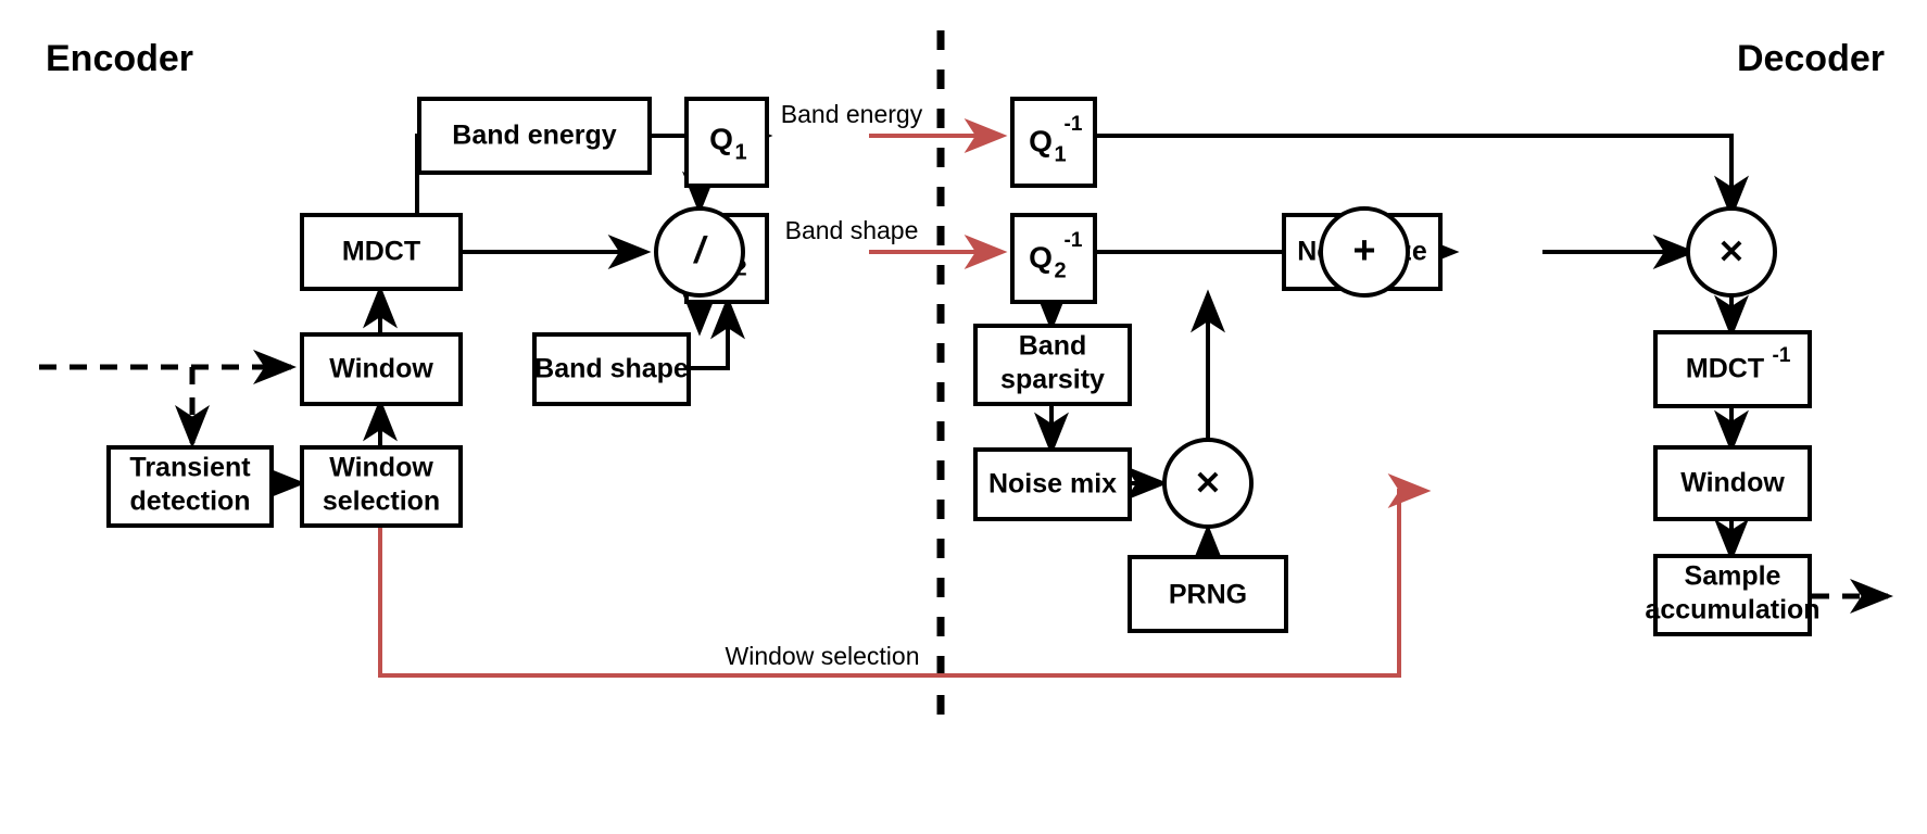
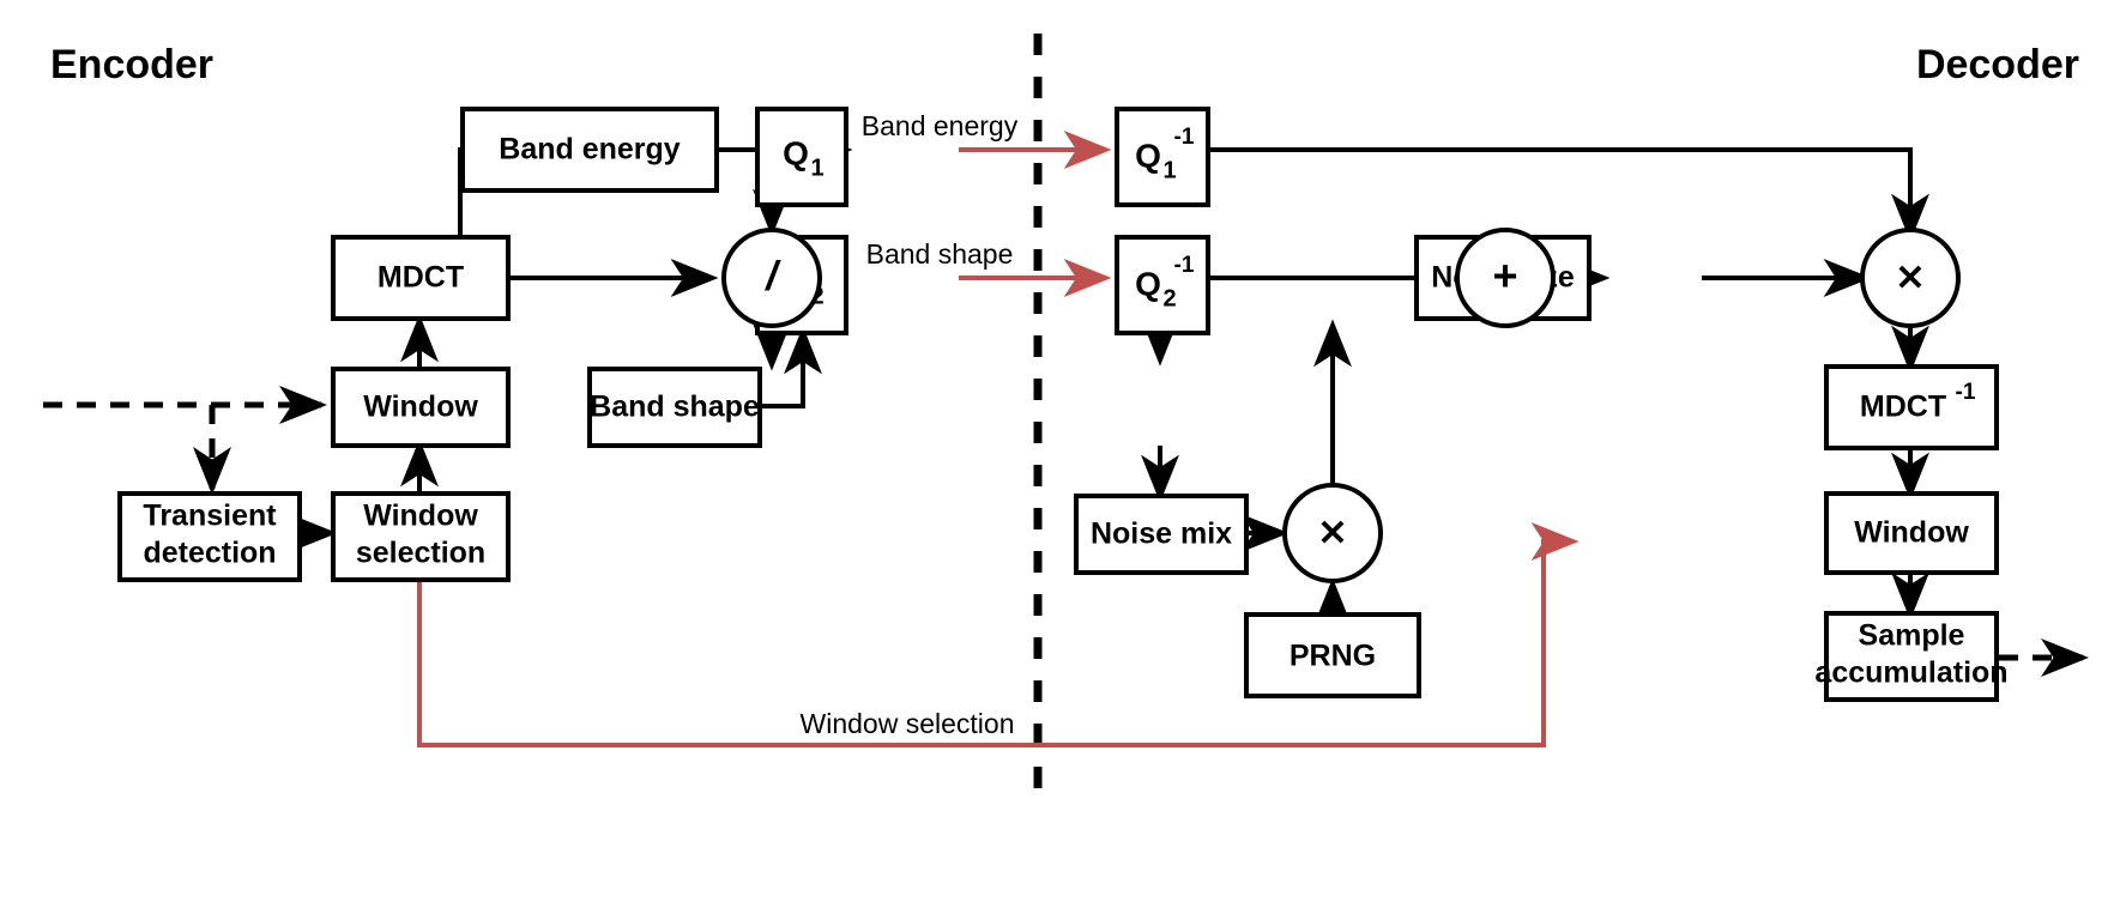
  Encoder
  Decoder
  Band energy
  MDCT
  Window
  Transient
  detection
  Window
  selection
  Band shape
  Q
  1
  /
  Q
  1
  -1
  Q
  2
  -1
- Band
- sparsity
  Noise mix
  PRNG
  MDCT
  -1
  Window
  Sample
  accumulation
  +
  ✕
  ✕
  Band energy
  Band shape
  Window selection
